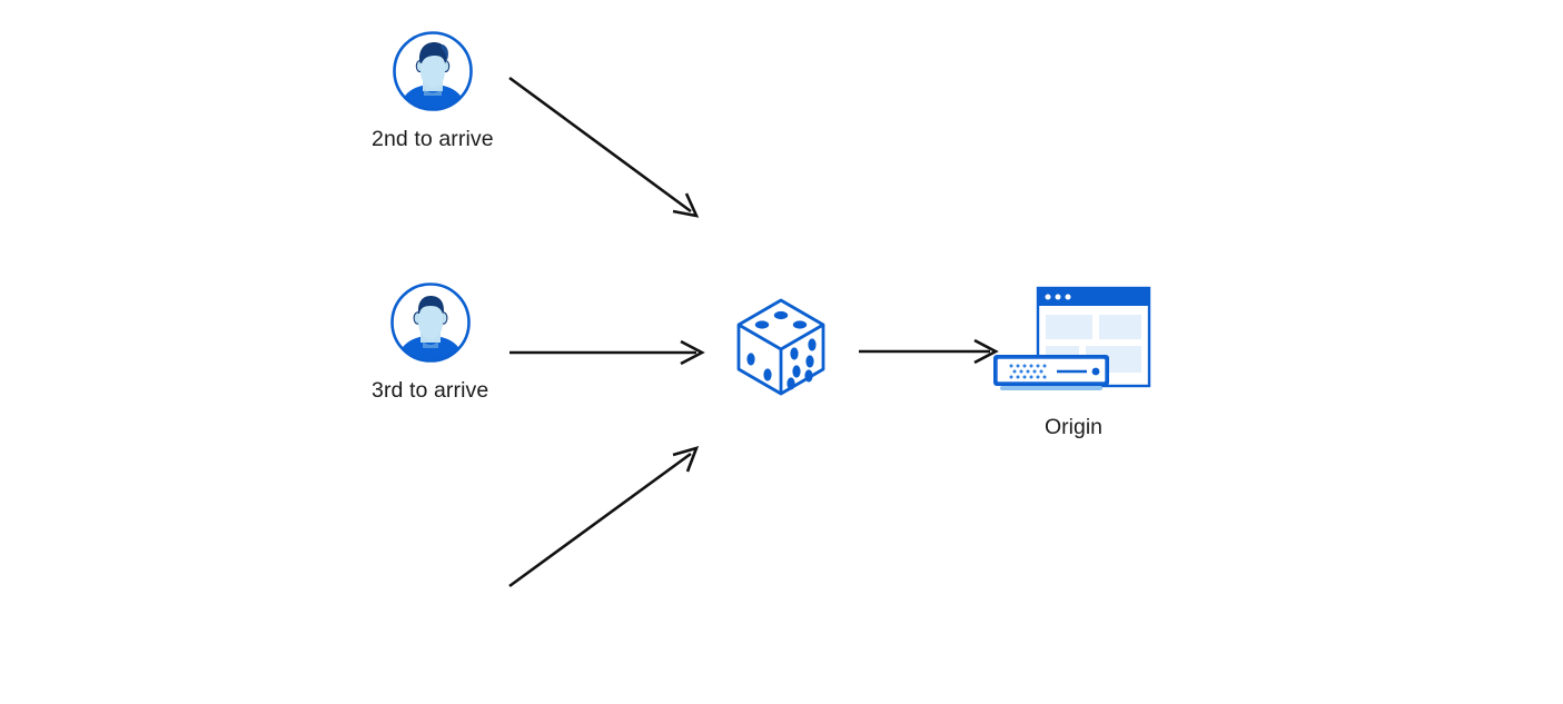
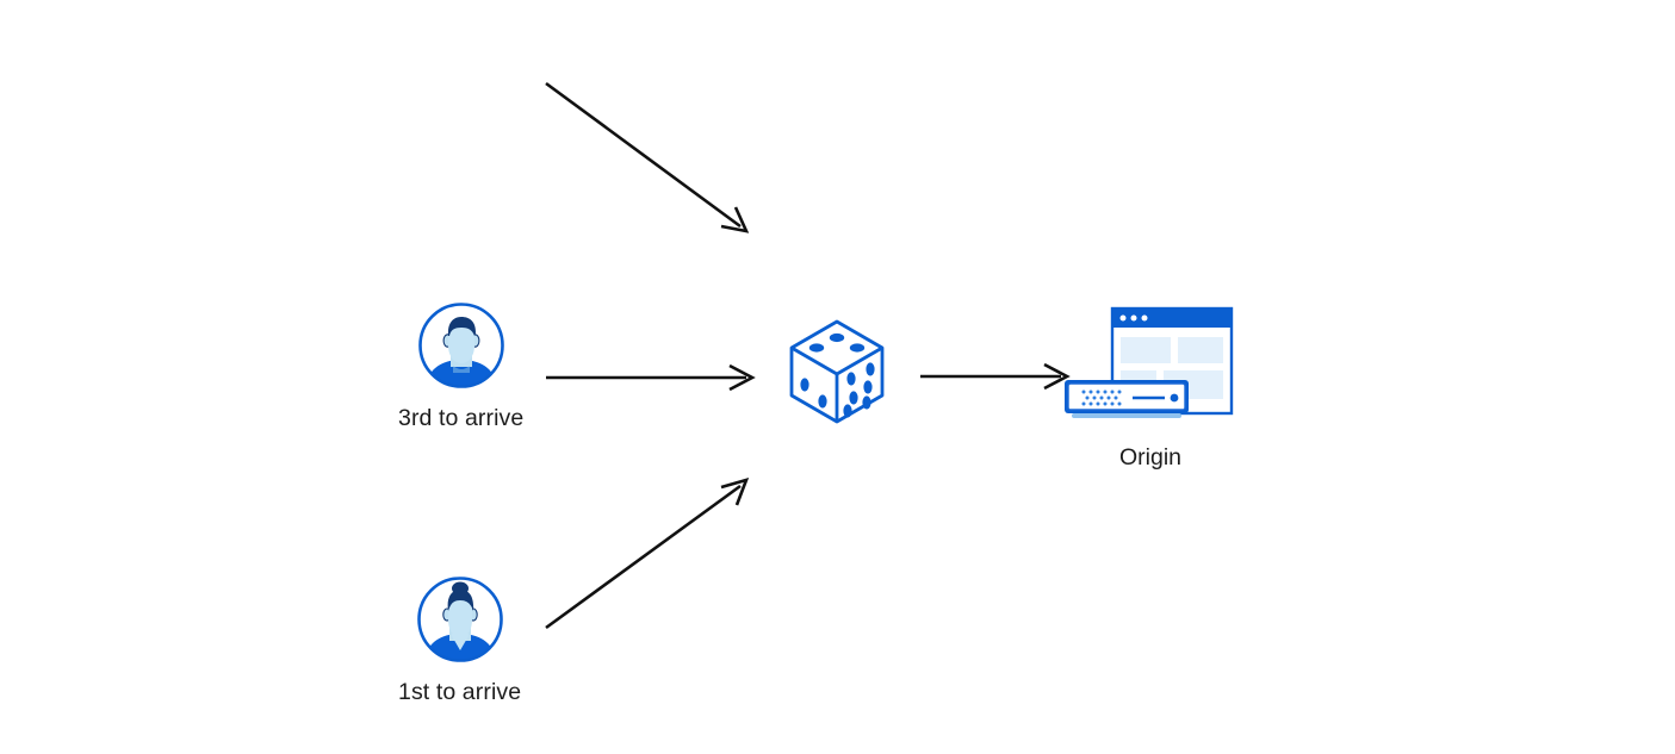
- 2nd to arrive
  3rd to arrive
+ 1st to arrive
  Origin
